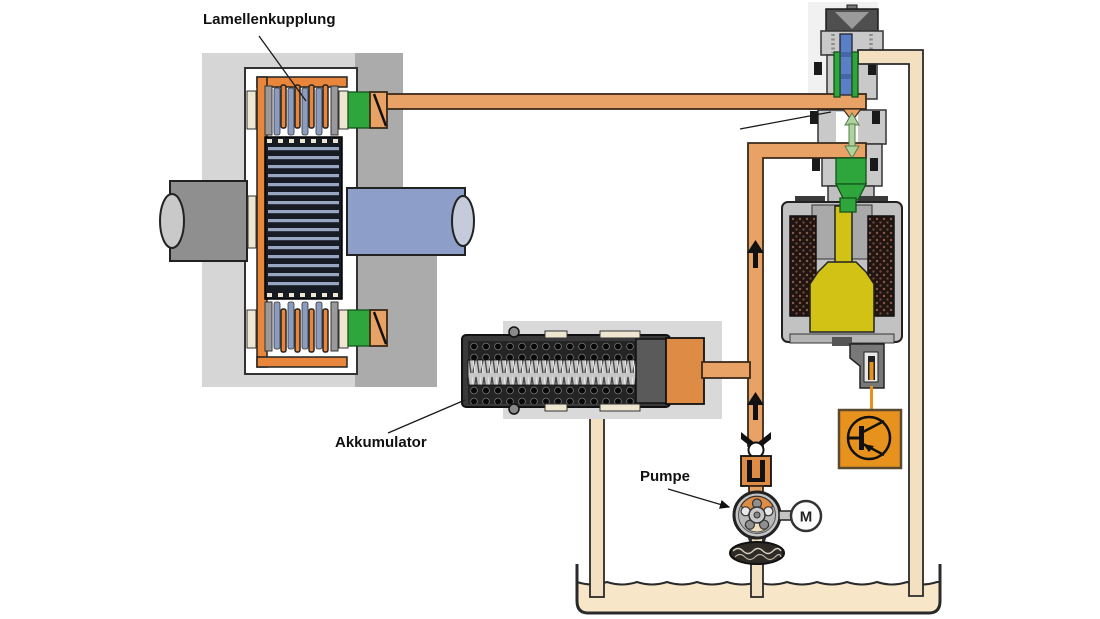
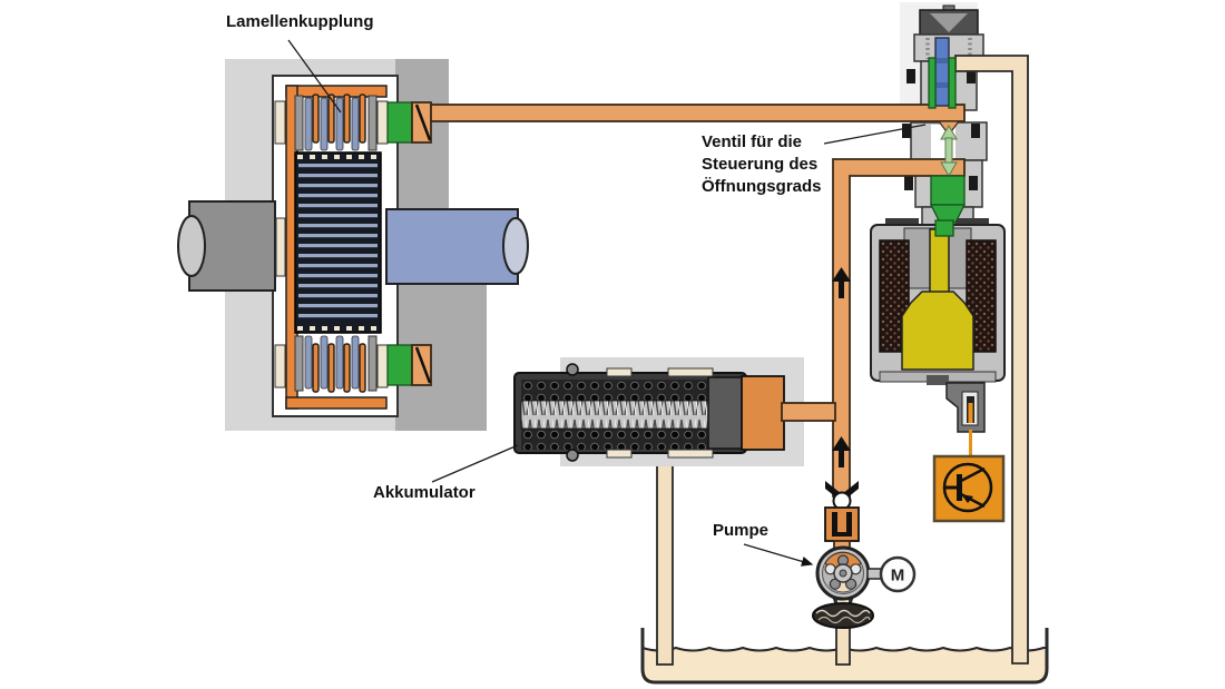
  M
  Lamellenkupplung
+ Ventil für die
+ Steuerung des
+ Öffnungsgrads
  Akkumulator
  Pumpe
